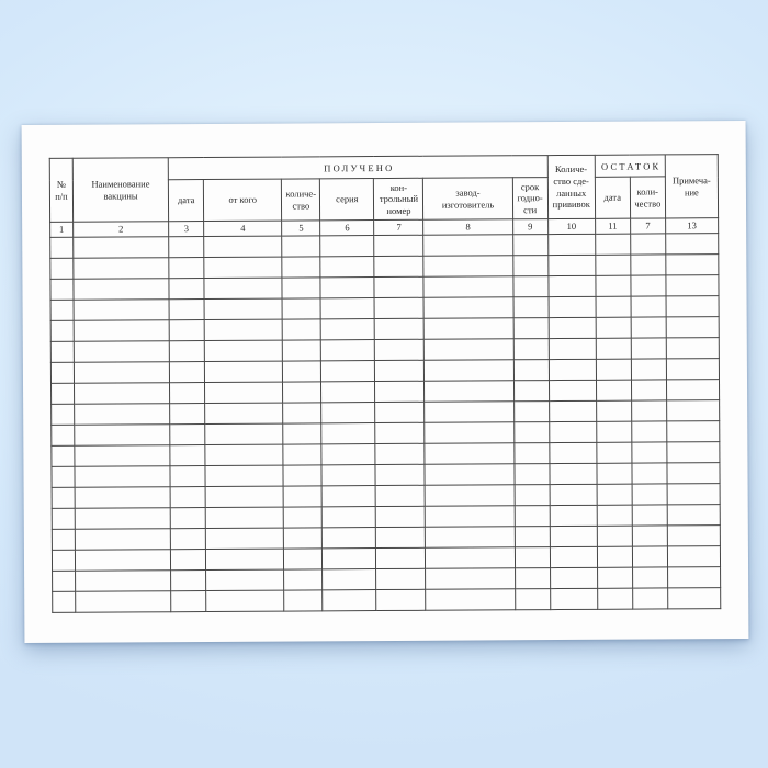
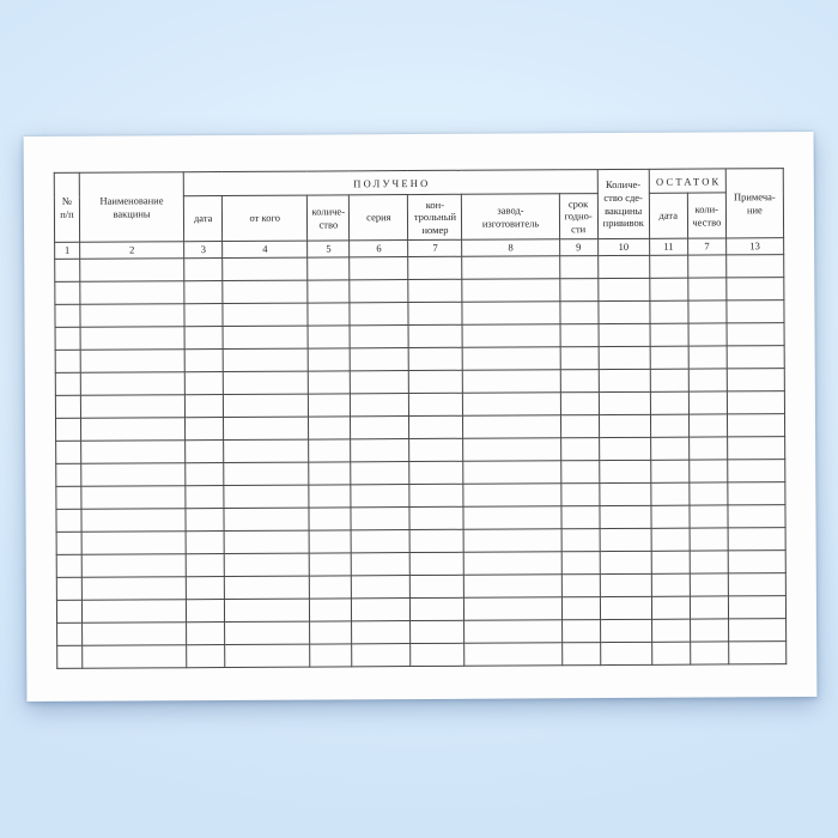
- № п/п	Наименование вакцины	ПОЛУЧЕНО	Количе- ство сде- ланных прививок	ОСТАТОК	Примеча- ние
+ № п/п	Наименование вакцины	ПОЛУЧЕНО	Количе- ство сде- вакцины прививок	ОСТАТОК	Примеча- ние
  дата	от кого	количе- ство	серия	кон- трольный номер	завод- изготовитель	срок годно- сти	дата	коли- чество
  1	2	3	4	5	6	7	8	9	10	11	7	13
